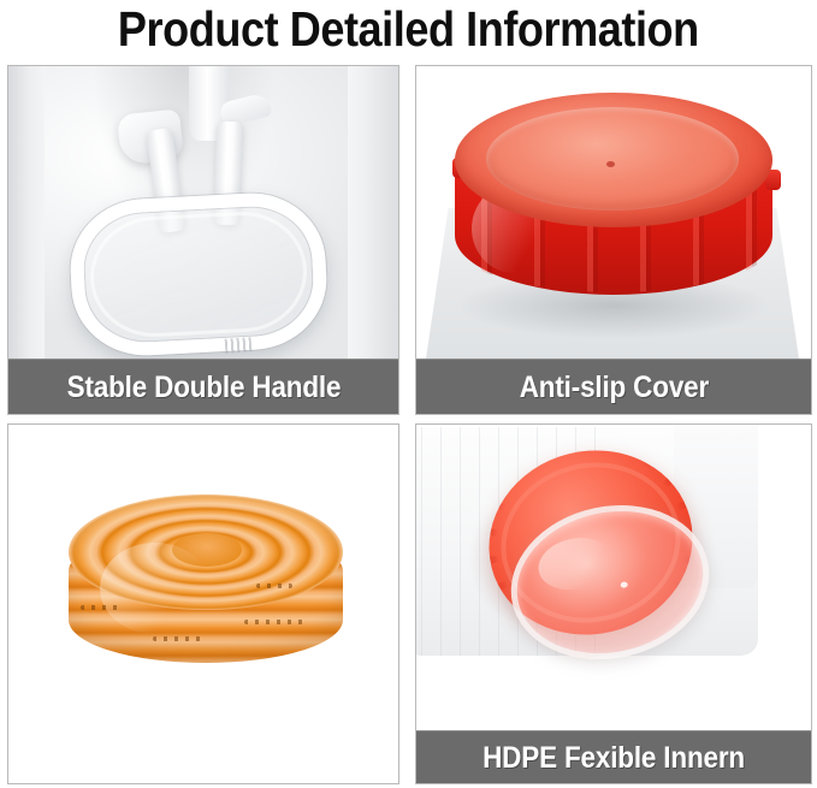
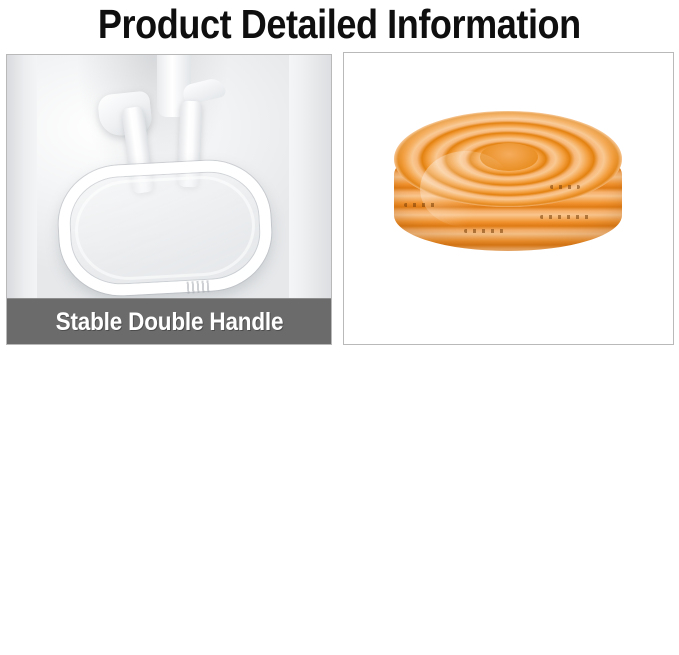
  Product Detailed Information
  Stable Double Handle
- Anti-slip Cover
- HDPE Fexible Innern
